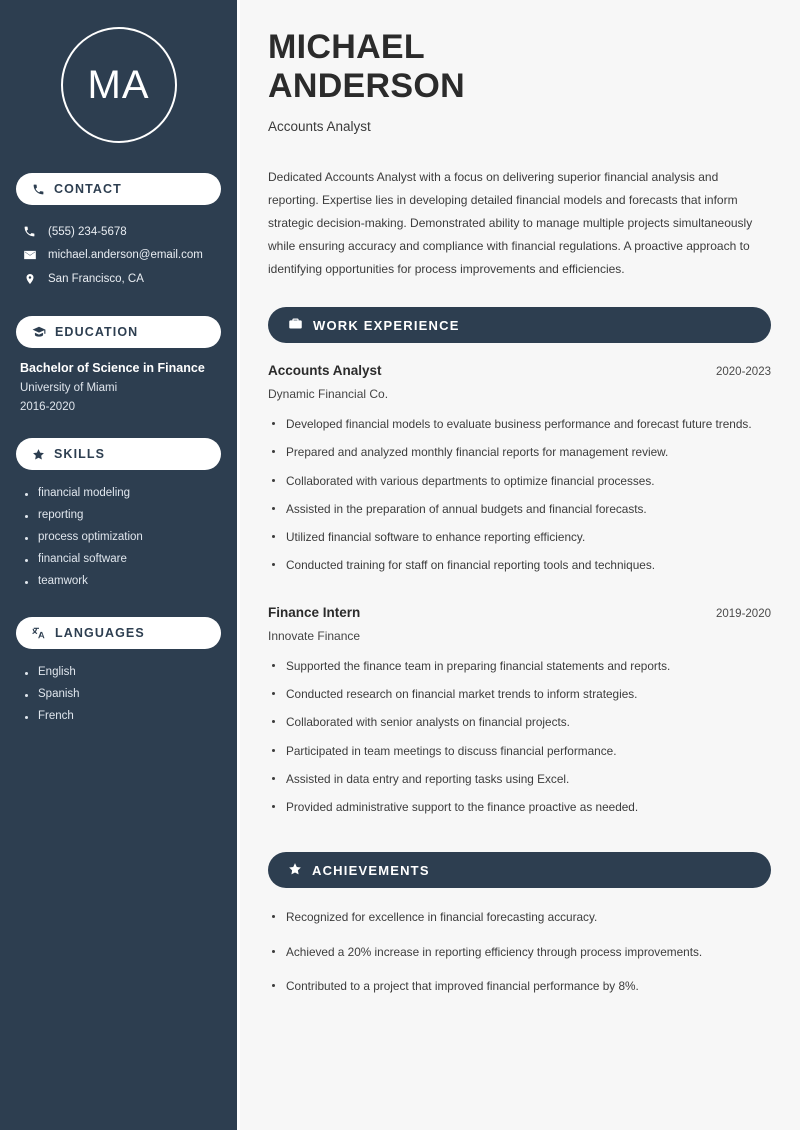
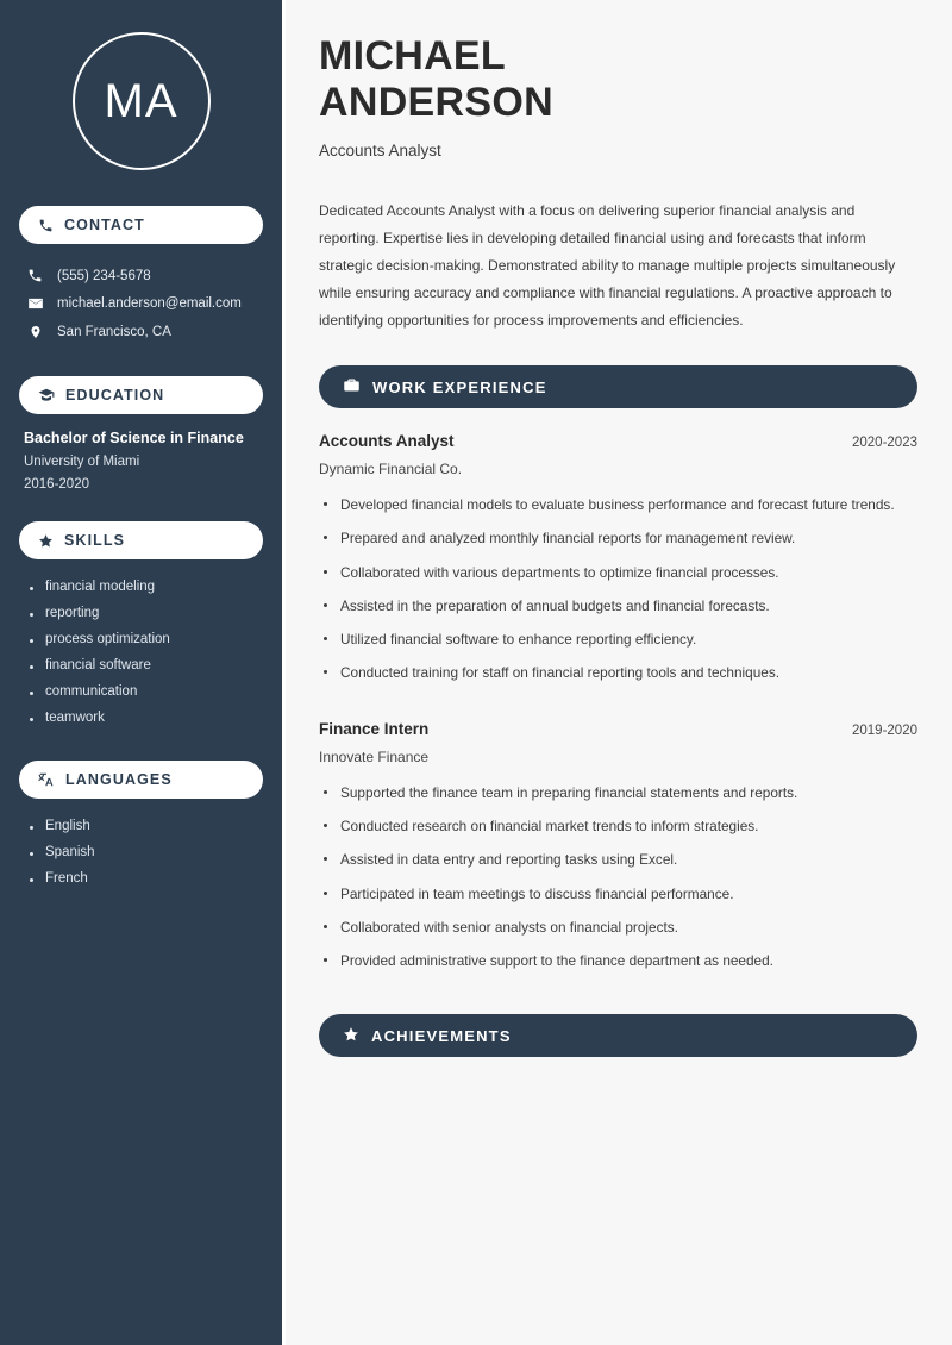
  MA
  CONTACT
  (555) 234-5678
  michael.anderson@email.com
  San Francisco, CA
  EDUCATION
  Bachelor of Science in Finance
  University of Miami
  2016-2020
  SKILLS
  financial modeling
  reporting
  process optimization
  financial software
+ communication
  teamwork
  LANGUAGES
  English
  Spanish
  French
  MICHAEL
  ANDERSON
  Accounts Analyst
- Dedicated Accounts Analyst with a focus on delivering superior financial analysis and reporting. Expertise lies in developing detailed financial models and forecasts that inform strategic decision-making. Demonstrated ability to manage multiple projects simultaneously while ensuring accuracy and compliance with financial regulations. A proactive approach to identifying opportunities for process improvements and efficiencies.
+ Dedicated Accounts Analyst with a focus on delivering superior financial analysis and reporting. Expertise lies in developing detailed financial using and forecasts that inform strategic decision-making. Demonstrated ability to manage multiple projects simultaneously while ensuring accuracy and compliance with financial regulations. A proactive approach to identifying opportunities for process improvements and efficiencies.
  WORK EXPERIENCE
  Accounts Analyst
  2020-2023
  Dynamic Financial Co.
  Developed financial models to evaluate business performance and forecast future trends.
  Prepared and analyzed monthly financial reports for management review.
  Collaborated with various departments to optimize financial processes.
  Assisted in the preparation of annual budgets and financial forecasts.
  Utilized financial software to enhance reporting efficiency.
  Conducted training for staff on financial reporting tools and techniques.
  Finance Intern
  2019-2020
  Innovate Finance
  Supported the finance team in preparing financial statements and reports.
  Conducted research on financial market trends to inform strategies.
- Collaborated with senior analysts on financial projects.
+ Assisted in data entry and reporting tasks using Excel.
  Participated in team meetings to discuss financial performance.
- Assisted in data entry and reporting tasks using Excel.
+ Collaborated with senior analysts on financial projects.
- Provided administrative support to the finance proactive as needed.
+ Provided administrative support to the finance department as needed.
  ACHIEVEMENTS
- Recognized for excellence in financial forecasting accuracy.
- Achieved a 20% increase in reporting efficiency through process improvements.
- Contributed to a project that improved financial performance by 8%.
